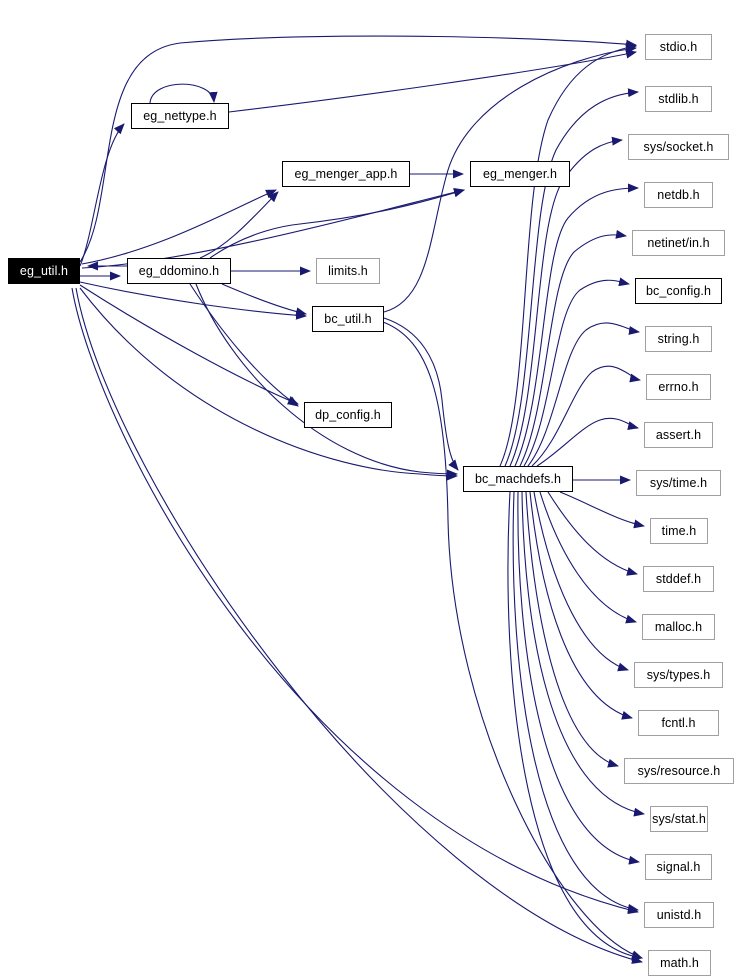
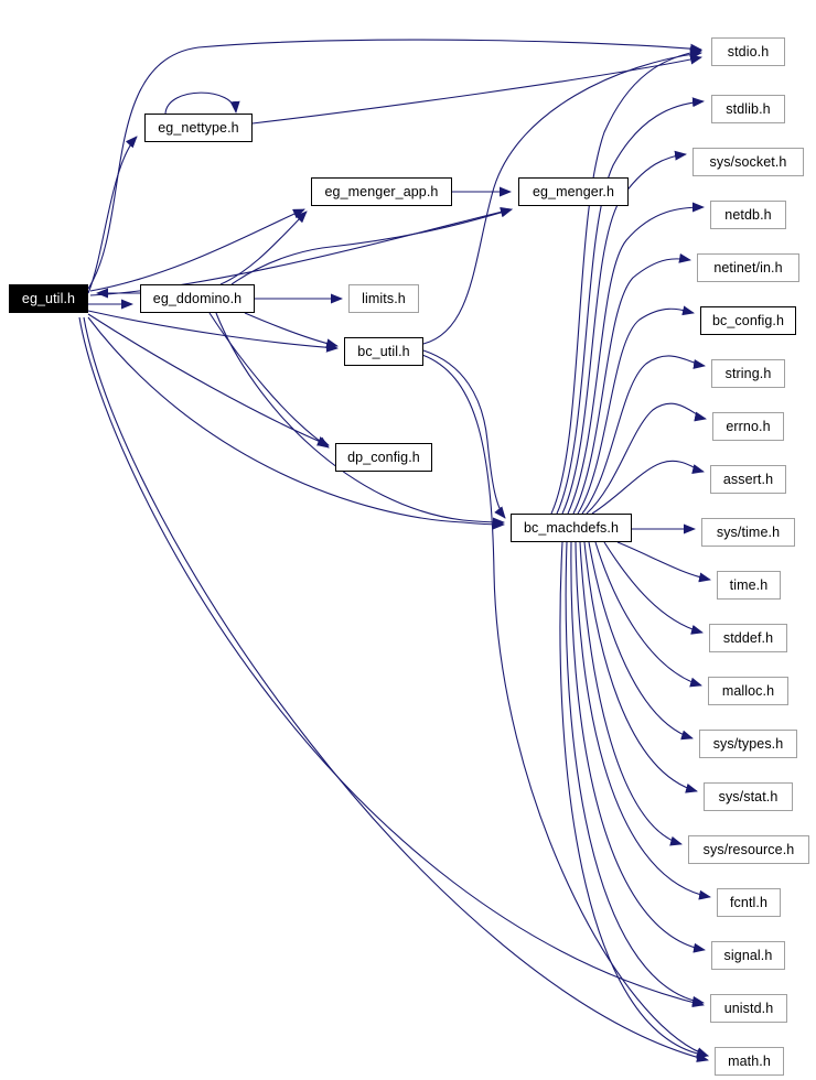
  eg_util.h
  eg_nettype.h
  eg_menger_app.h
  eg_menger.h
  eg_ddomino.h
  limits.h
  bc_util.h
  dp_config.h
  bc_machdefs.h
  stdio.h
  stdlib.h
  sys/socket.h
  netdb.h
  netinet/in.h
  bc_config.h
  string.h
  errno.h
  assert.h
  sys/time.h
  time.h
  stddef.h
  malloc.h
  sys/types.h
- fcntl.h
+ sys/stat.h
  sys/resource.h
- sys/stat.h
+ fcntl.h
  signal.h
  unistd.h
  math.h
